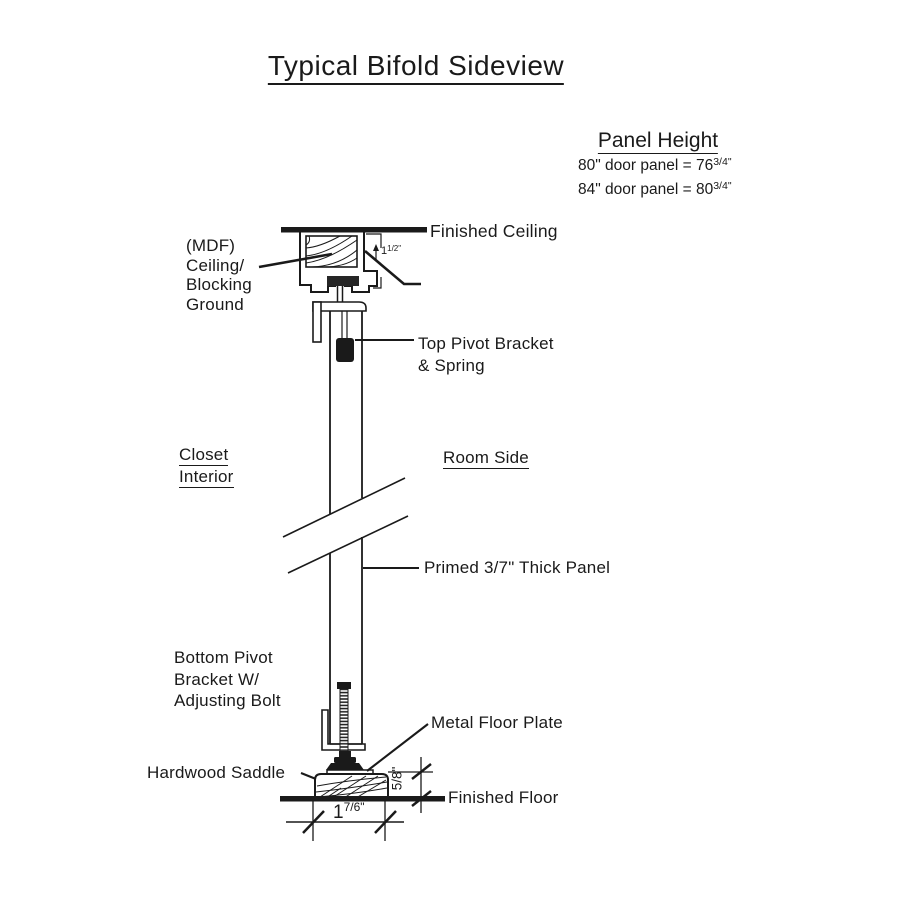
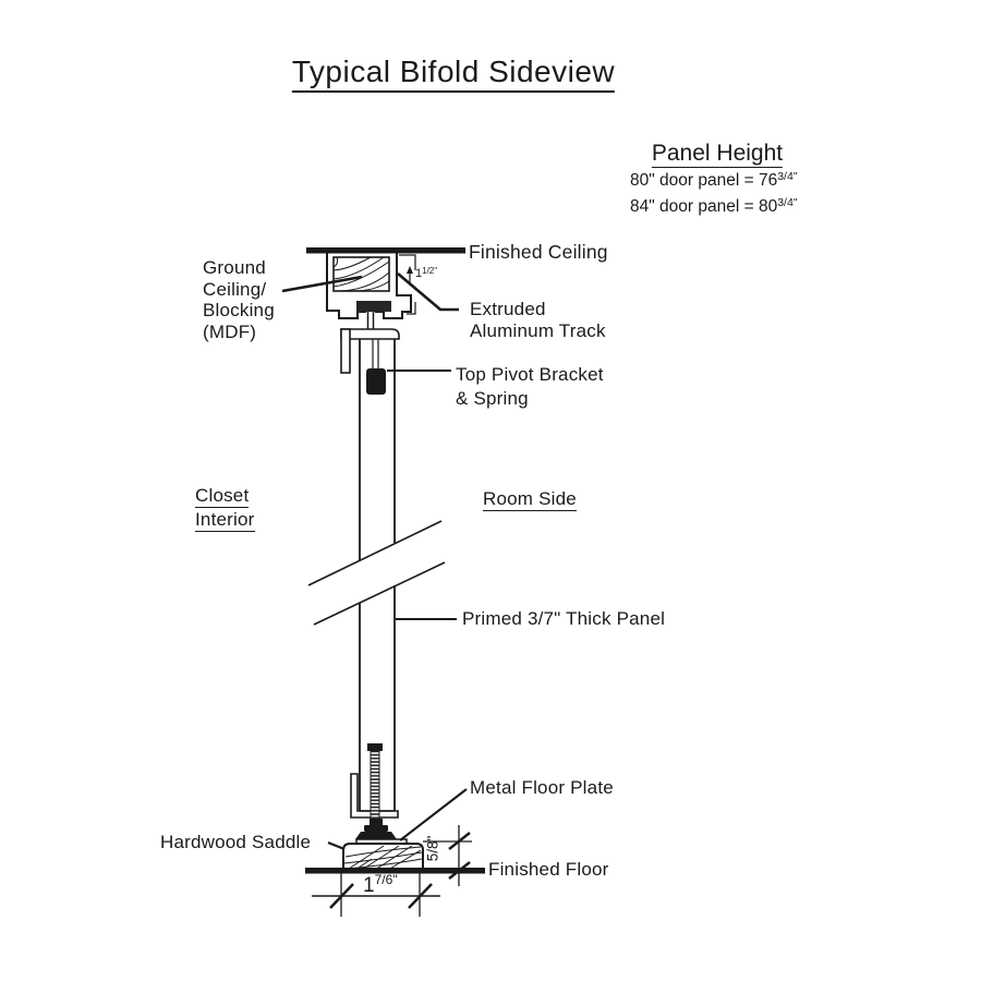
  Typical Bifold Sideview
  Panel Height
  80" door panel = 763/4"
  84" door panel = 803/4"
  Finished Ceiling
- (MDF)
+ Ground
  Ceiling/
  Blocking
- Ground
+ (MDF)
+ Extruded
+ Aluminum Track
  Top Pivot Bracket
  & Spring
  Closet
  Interior
  Room Side
  Primed 3/7" Thick Panel
- Bottom Pivot
- Bracket W/
- Adjusting Bolt
  Metal Floor Plate
  Hardwood Saddle
  Finished Floor
  11/2"
  17/6"
